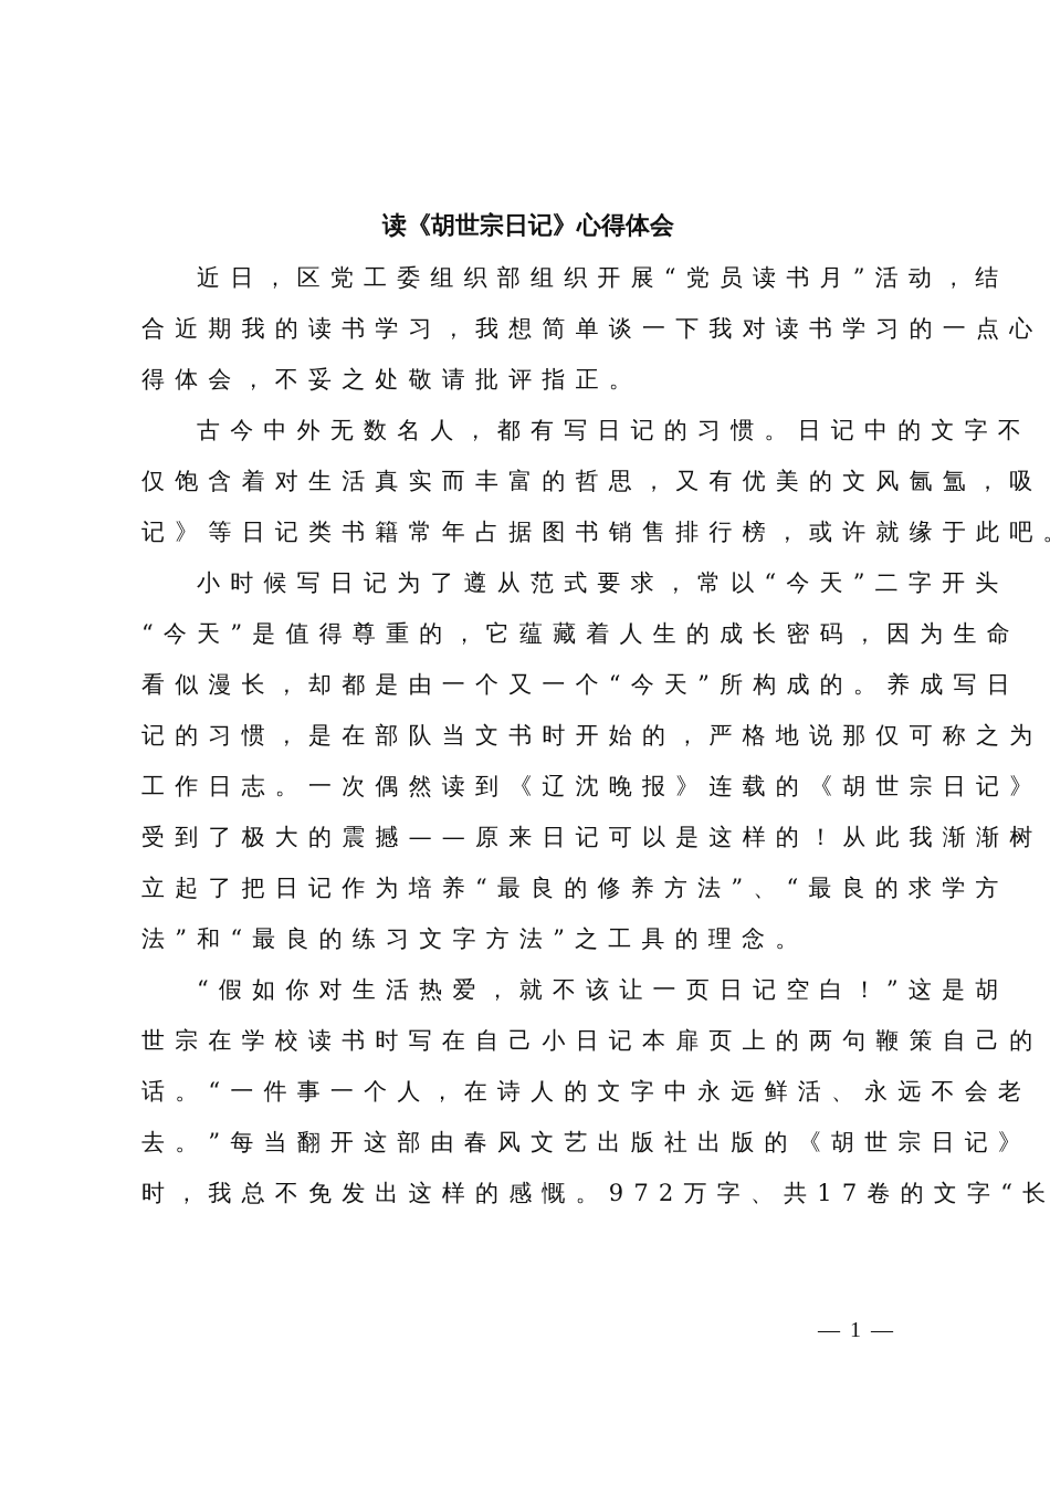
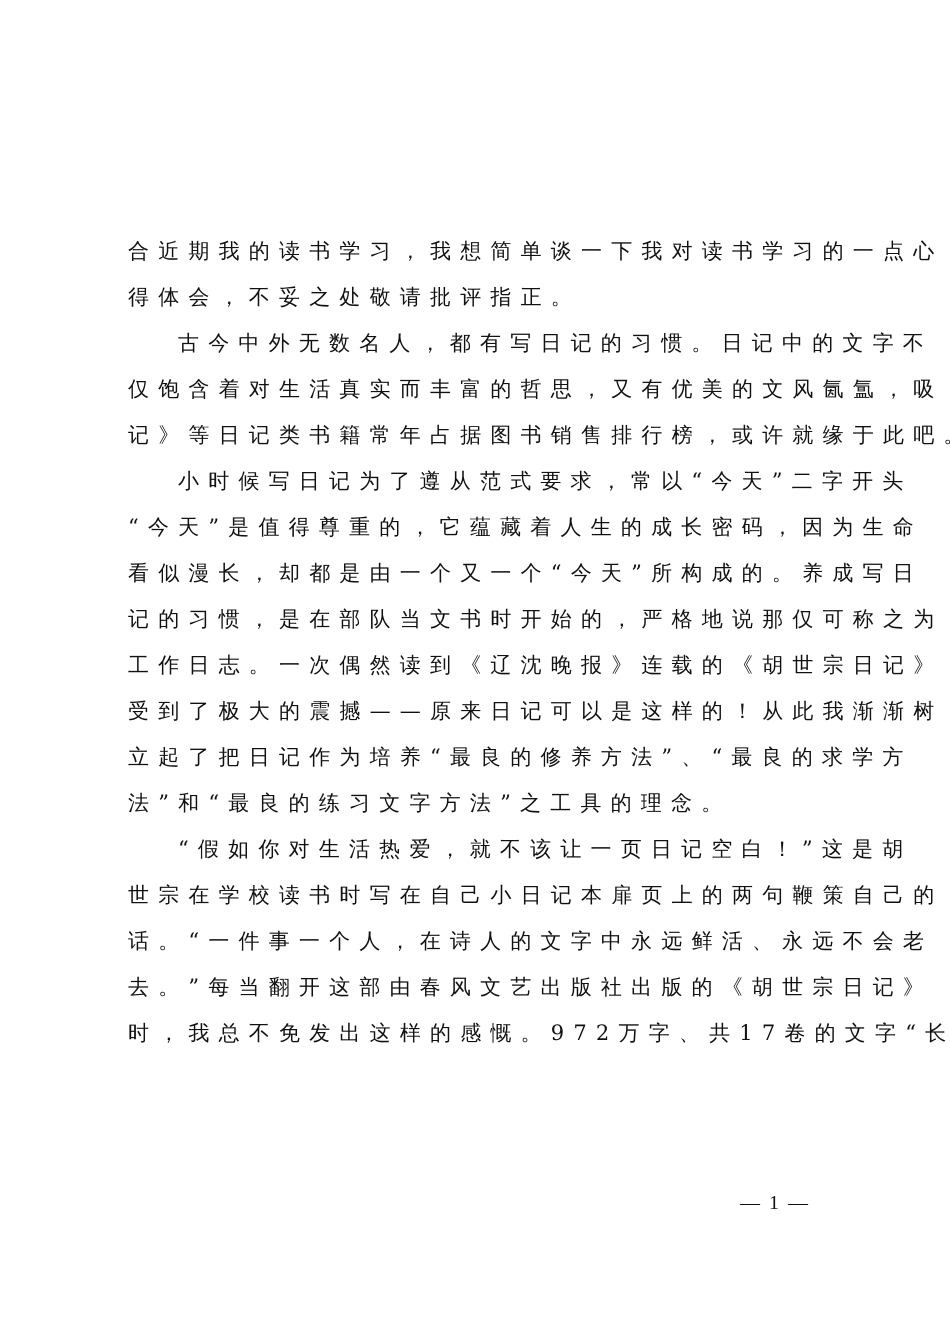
- 读《胡世宗日记》心得体会
- 近日，区党工委组织部组织开展“党员读书月”活动，结
  合近期我的读书学习，我想简单谈一下我对读书学习的一点心
  得体会，不妥之处敬请批评指正。
  古今中外无数名人，都有写日记的习惯。日记中的文字不
  仅饱含着对生活真实而丰富的哲思，又有优美的文风氤氲，吸
  记》等日记类书籍常年占据图书销售排行榜，或许就缘于此吧
  小时候写日记为了遵从范式要求，常以“今天”二字开头
  “今天”是值得尊重的，它蕴藏着人生的成长密码，因为生命
  看似漫长，却都是由一个又一个“今天”所构成的。养成写日
  记的习惯，是在部队当文书时开始的，严格地说那仅可称之为
  工作日志。一次偶然读到《辽沈晚报》连载的《胡世宗日记》
  受到了极大的震撼——原来日记可以是这样的！从此我渐渐树
  立起了把日记作为培养“最良的修养方法”、“最良的求学方
  法”和“最良的练习文字方法”之工具的理念。
  “假如你对生活热爱，就不该让一页日记空白！”这是胡
  世宗在学校读书时写在自己小日记本扉页上的两句鞭策自己的
  话。“一件事一个人，在诗人的文字中永远鲜活、永远不会老
  去。”每当翻开这部由春风文艺出版社出版的《胡世宗日记》
  时，我总不免发出这样的感慨。972万字、共17卷的文字“长
  — 1 —
